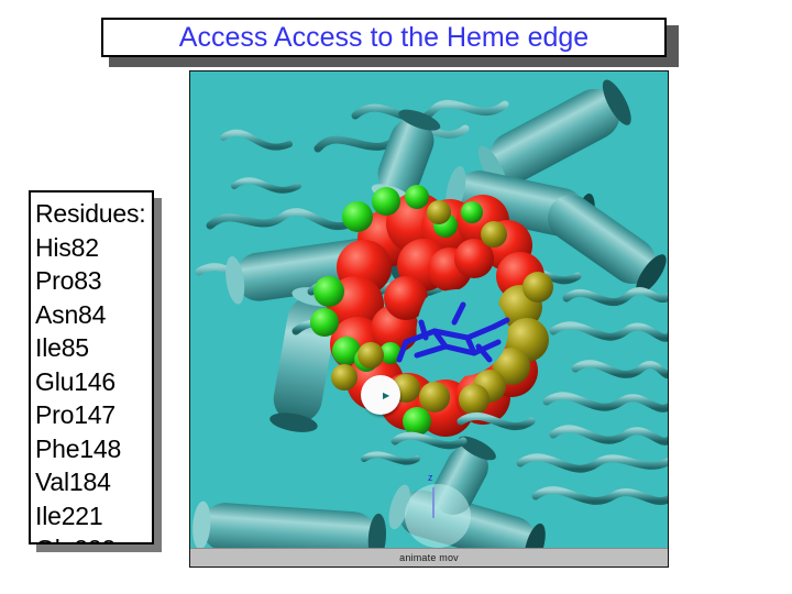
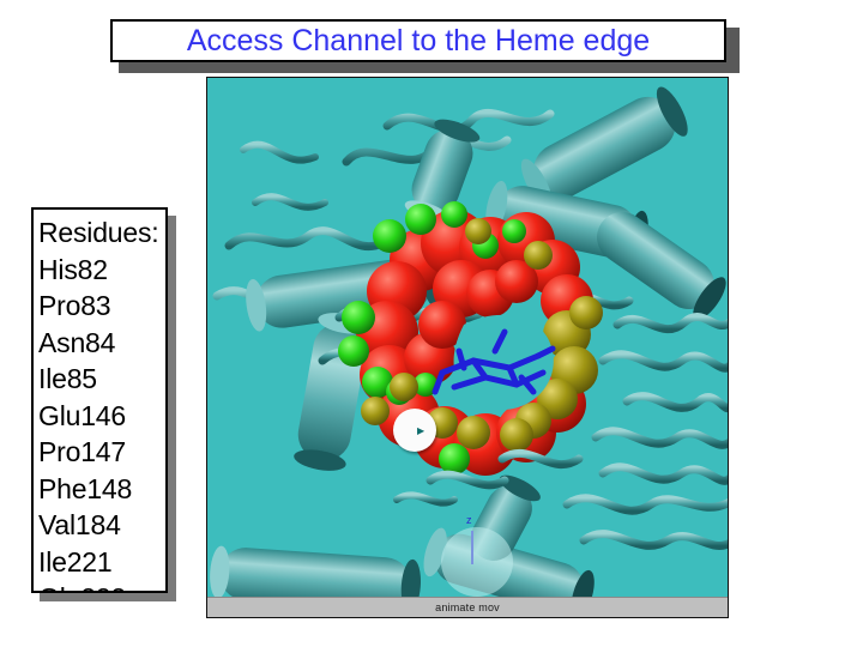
- Access Access to the Heme edge
+ Access Channel to the Heme edge
  Residues:
  His82
  Pro83
  Asn84
  Ile85
  Glu146
  Pro147
  Phe148
  Val184
  Ile221
  z
  ▶
  animate mov
